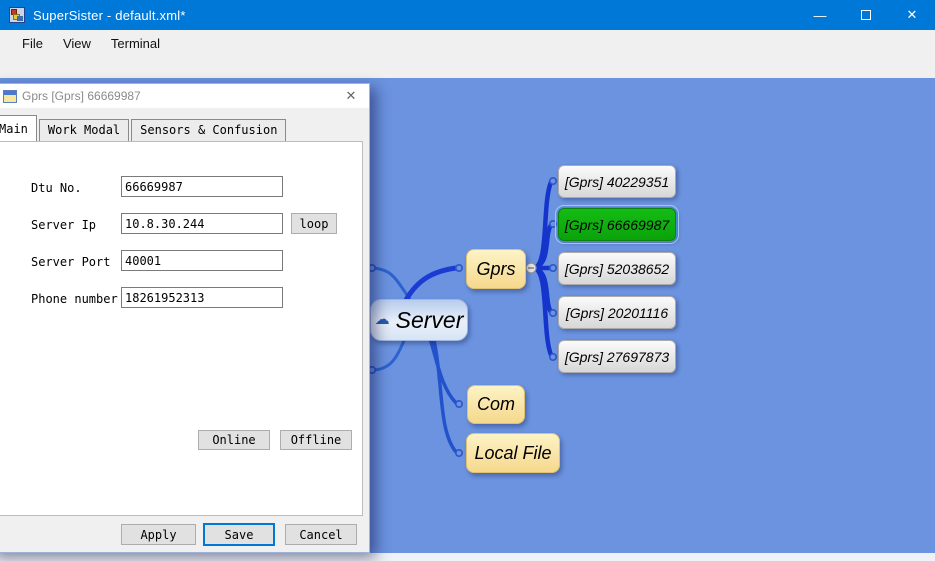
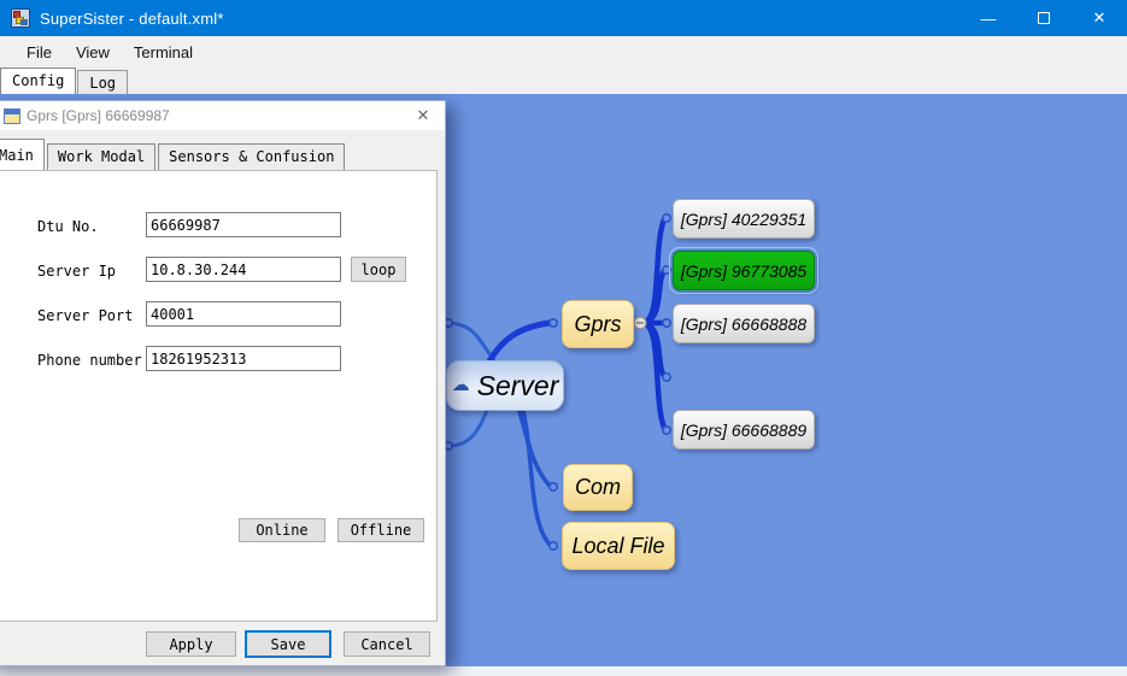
  SuperSister - default.xml*
  —
  ✕
  File
  View
  Terminal
+ Config
+ Log
  ☁
  Server
  Gprs
  Com
  Local File
  [Gprs] 40229351
- [Gprs] 66669987
+ [Gprs] 96773085
- [Gprs] 52038652
+ [Gprs] 66668888
- [Gprs] 20201116
- [Gprs] 27697873
+ [Gprs] 66668889
  Gprs [Gprs] 66669987
  ✕
  Main
  Work Modal
  Sensors & Confusion
  Dtu No.
  66669987
  Server Ip
  10.8.30.244
  loop
  Server Port
  40001
  Phone number
  18261952313
  Online
  Offline
  Apply
  Save
  Cancel
